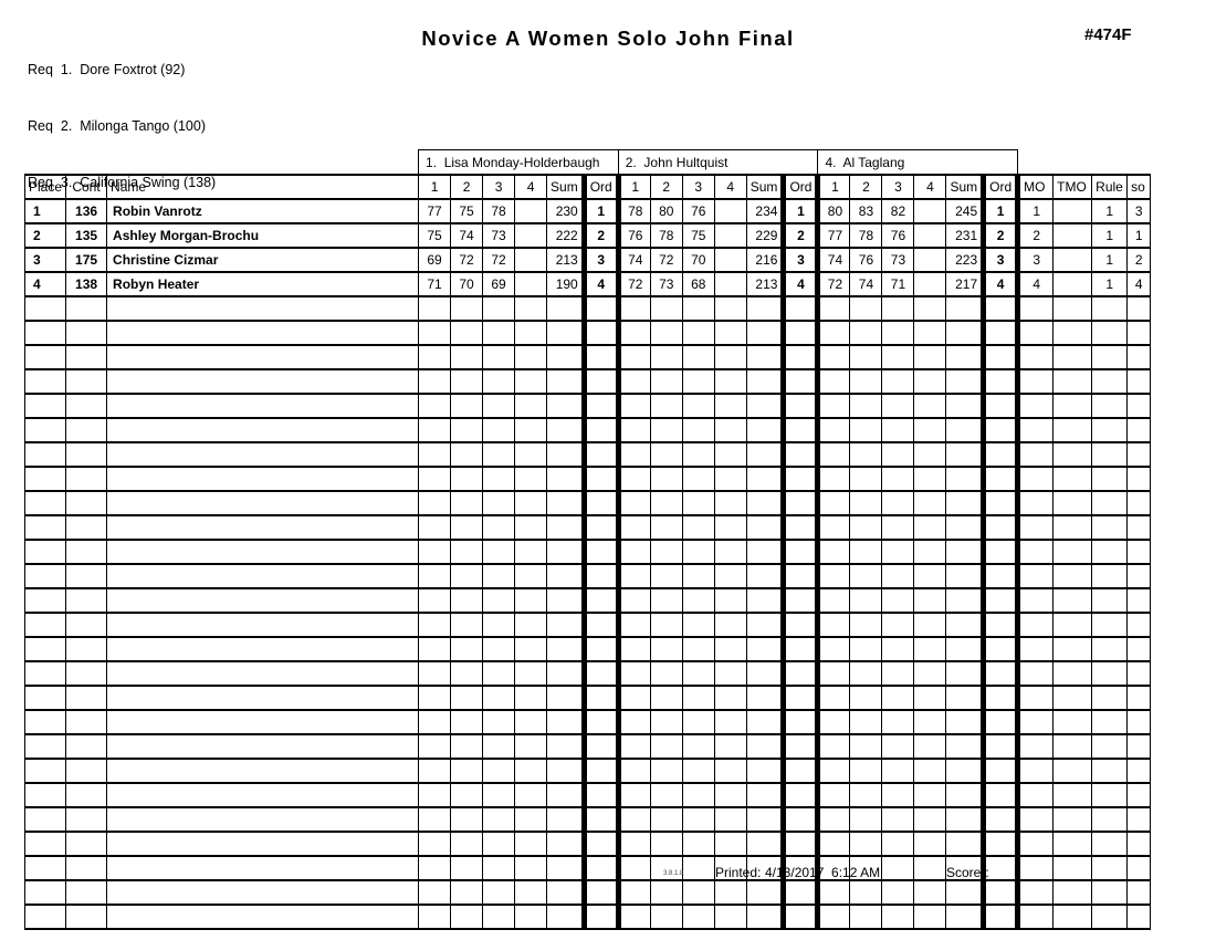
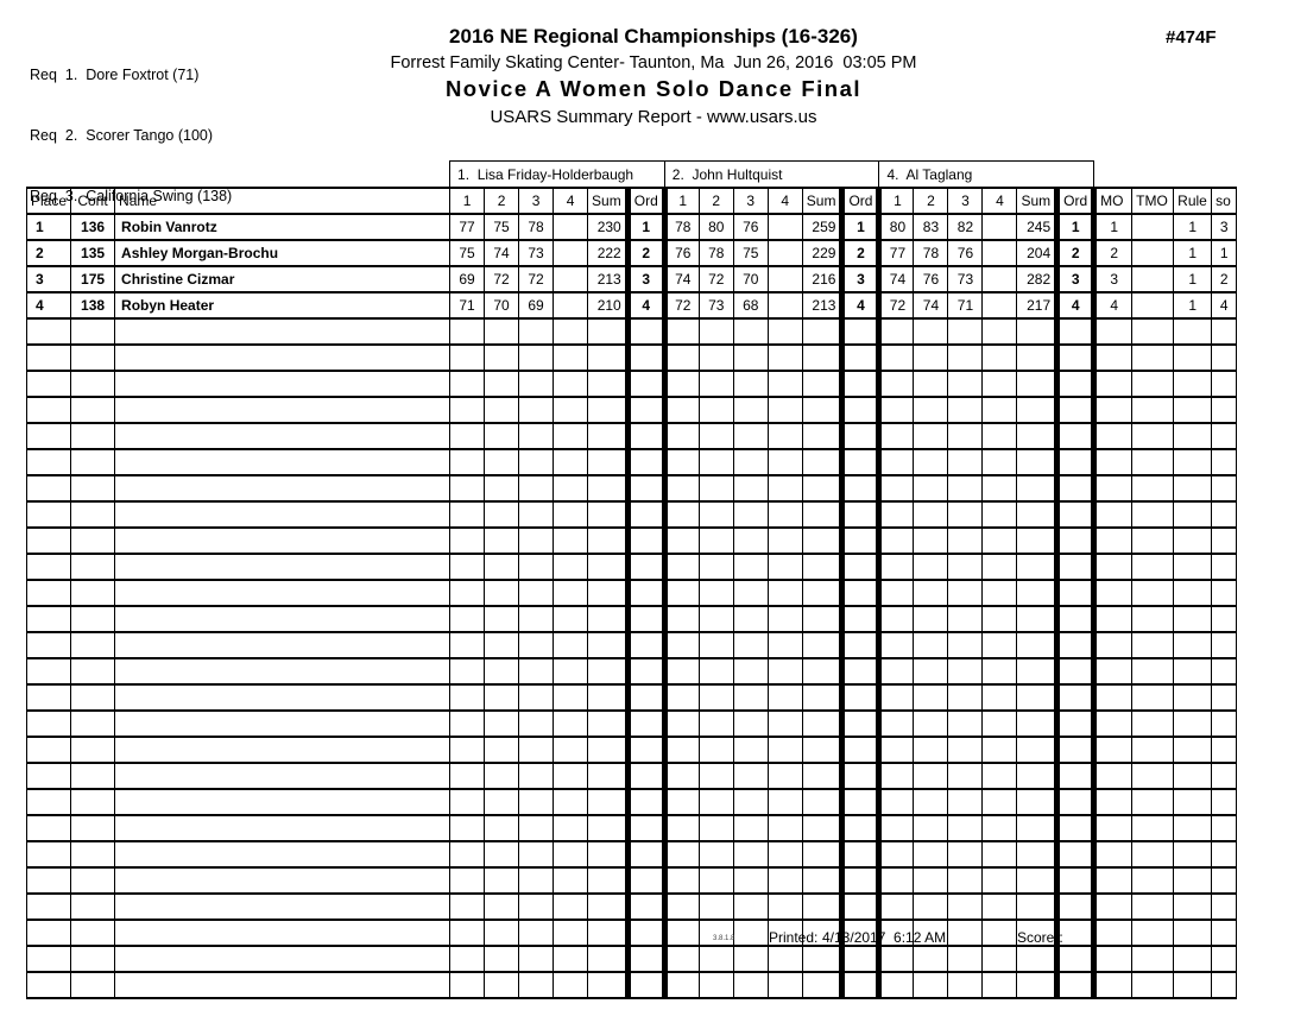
- Req 1. Dore Foxtrot (92)
+ Req 1. Dore Foxtrot (71)
- Req 2. Milonga Tango (100)
+ Req 2. Scorer Tango (100)
  Req 3. California Swing (138)
+ 2016 NE Regional Championships (16-326)
+ Forrest Family Skating Center- Taunton, Ma Jun 26, 2016 03:05 PM
- Novice A Women Solo John Final
+ Novice A Women Solo Dance Final
+ USARS Summary Report - www.usars.us
  #474F
- 	1. Lisa Monday-Holderbaugh	2. John Hultquist	4. Al Taglang
+ 	1. Lisa Friday-Holderbaugh	2. John Hultquist	4. Al Taglang
  Place	Cont	Name	1	2	3	4	Sum	Ord	1	2	3	4	Sum	Ord	1	2	3	4	Sum	Ord	MO	TMO	Rule	so
- 1	136	Robin Vanrotz	77	75	78		230	1	78	80	76		234	1	80	83	82		245	1	1		1	3
+ 1	136	Robin Vanrotz	77	75	78		230	1	78	80	76		259	1	80	83	82		245	1	1		1	3
- 2	135	Ashley Morgan-Brochu	75	74	73		222	2	76	78	75		229	2	77	78	76		231	2	2		1	1
+ 2	135	Ashley Morgan-Brochu	75	74	73		222	2	76	78	75		229	2	77	78	76		204	2	2		1	1
- 3	175	Christine Cizmar	69	72	72		213	3	74	72	70		216	3	74	76	73		223	3	3		1	2
+ 3	175	Christine Cizmar	69	72	72		213	3	74	72	70		216	3	74	76	73		282	3	3		1	2
- 4	138	Robyn Heater	71	70	69		190	4	72	73	68		213	4	72	74	71		217	4	4		1	4
+ 4	138	Robyn Heater	71	70	69		210	4	72	73	68		213	4	72	74	71		217	4	4		1	4
  Printed:
  4/13/2017 6:12 AM
  Scorer:
